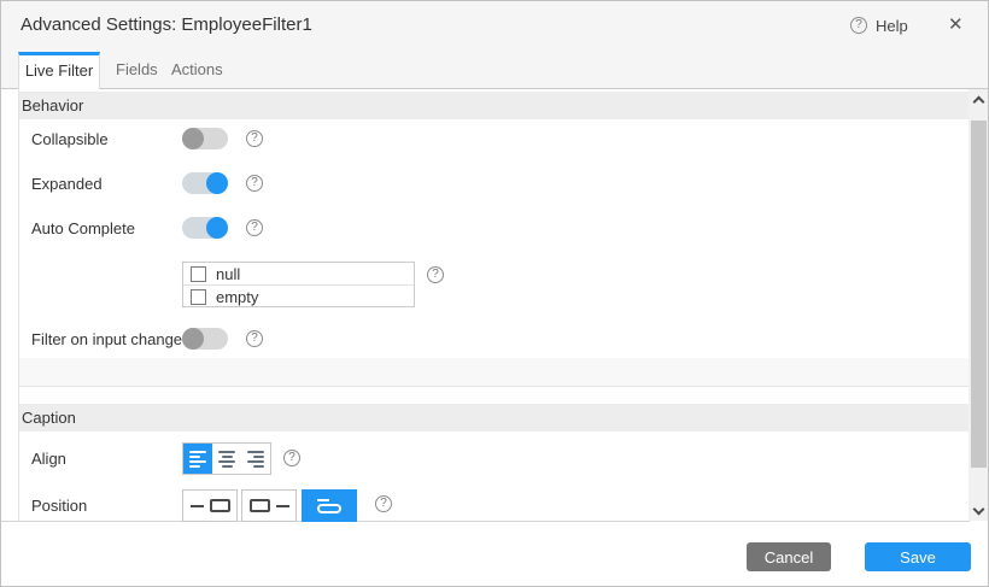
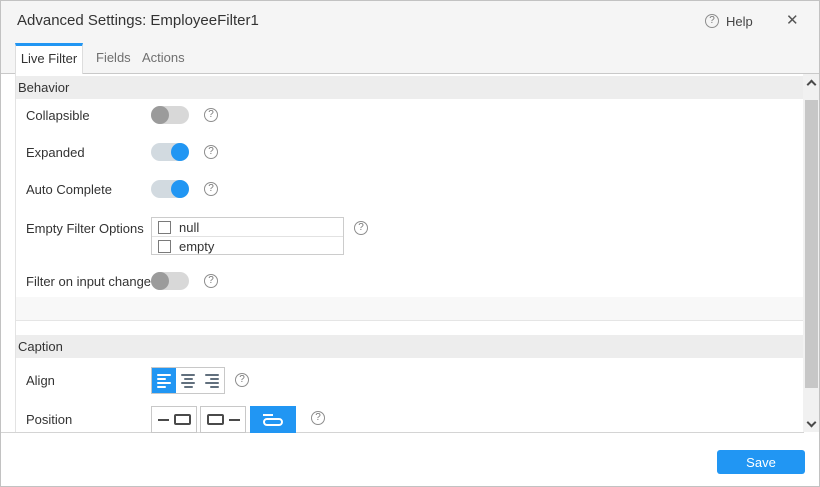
  Advanced Settings: EmployeeFilter1
  ?
  Help
  ✕
  Live Filter
  Fields
  Actions
  Behavior
  Collapsible
  ?
  Expanded
  ?
  Auto Complete
  ?
+ Empty Filter Options
  null
  empty
  ?
  Filter on input change
  ?
  Caption
  Align
  ?
  Position
  ?
- Cancel
  Save
